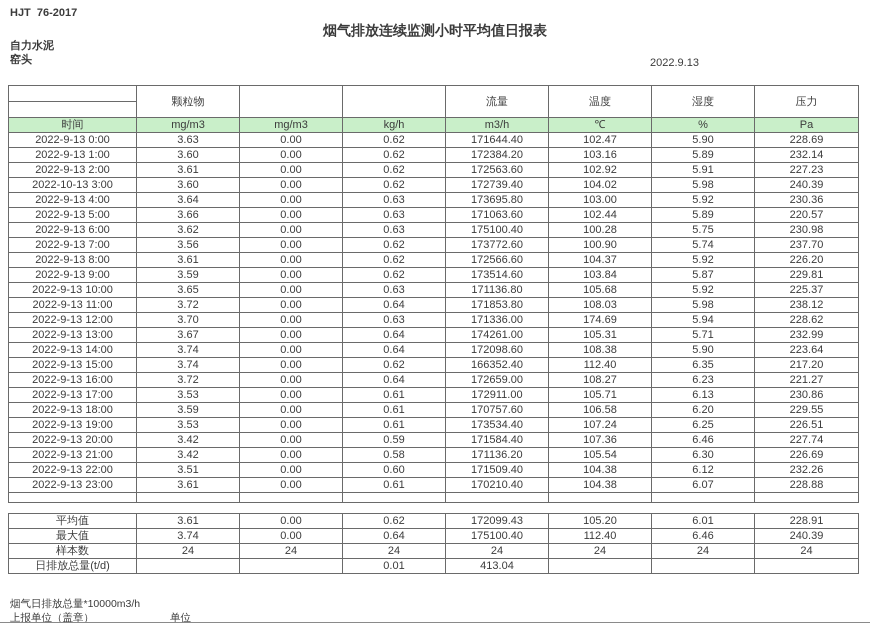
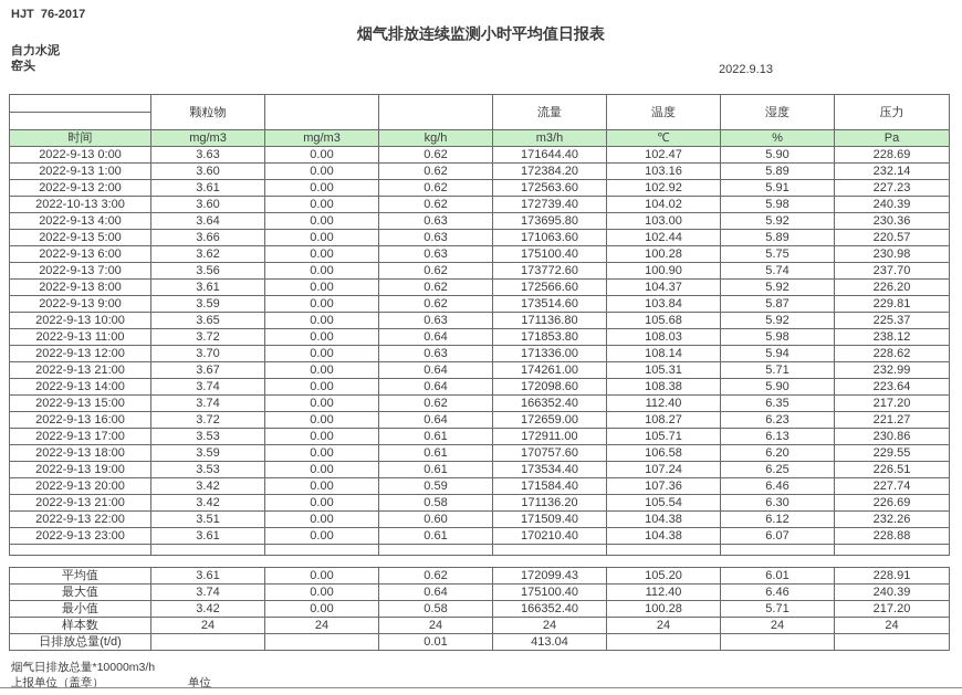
  HJT 76-2017
  烟气排放连续监测小时平均值日报表
  自力水泥
  窑头
  2022.9.13
  	颗粒物			流量	温度	湿度	压力
  时间	mg/m3	mg/m3	kg/h	m3/h	℃	%	Pa
  2022-9-13 0:00	3.63	0.00	0.62	171644.40	102.47	5.90	228.69
  2022-9-13 1:00	3.60	0.00	0.62	172384.20	103.16	5.89	232.14
  2022-9-13 2:00	3.61	0.00	0.62	172563.60	102.92	5.91	227.23
  2022-10-13 3:00	3.60	0.00	0.62	172739.40	104.02	5.98	240.39
  2022-9-13 4:00	3.64	0.00	0.63	173695.80	103.00	5.92	230.36
  2022-9-13 5:00	3.66	0.00	0.63	171063.60	102.44	5.89	220.57
  2022-9-13 6:00	3.62	0.00	0.63	175100.40	100.28	5.75	230.98
  2022-9-13 7:00	3.56	0.00	0.62	173772.60	100.90	5.74	237.70
  2022-9-13 8:00	3.61	0.00	0.62	172566.60	104.37	5.92	226.20
  2022-9-13 9:00	3.59	0.00	0.62	173514.60	103.84	5.87	229.81
  2022-9-13 10:00	3.65	0.00	0.63	171136.80	105.68	5.92	225.37
  2022-9-13 11:00	3.72	0.00	0.64	171853.80	108.03	5.98	238.12
- 2022-9-13 12:00	3.70	0.00	0.63	171336.00	174.69	5.94	228.62
+ 2022-9-13 12:00	3.70	0.00	0.63	171336.00	108.14	5.94	228.62
- 2022-9-13 13:00	3.67	0.00	0.64	174261.00	105.31	5.71	232.99
+ 2022-9-13 21:00	3.67	0.00	0.64	174261.00	105.31	5.71	232.99
  2022-9-13 14:00	3.74	0.00	0.64	172098.60	108.38	5.90	223.64
  2022-9-13 15:00	3.74	0.00	0.62	166352.40	112.40	6.35	217.20
  2022-9-13 16:00	3.72	0.00	0.64	172659.00	108.27	6.23	221.27
  2022-9-13 17:00	3.53	0.00	0.61	172911.00	105.71	6.13	230.86
  2022-9-13 18:00	3.59	0.00	0.61	170757.60	106.58	6.20	229.55
  2022-9-13 19:00	3.53	0.00	0.61	173534.40	107.24	6.25	226.51
  2022-9-13 20:00	3.42	0.00	0.59	171584.40	107.36	6.46	227.74
  2022-9-13 21:00	3.42	0.00	0.58	171136.20	105.54	6.30	226.69
  2022-9-13 22:00	3.51	0.00	0.60	171509.40	104.38	6.12	232.26
  2022-9-13 23:00	3.61	0.00	0.61	170210.40	104.38	6.07	228.88
  平均值	3.61	0.00	0.62	172099.43	105.20	6.01	228.91
  最大值	3.74	0.00	0.64	175100.40	112.40	6.46	240.39
+ 最小值	3.42	0.00	0.58	166352.40	100.28	5.71	217.20
  样本数	24	24	24	24	24	24	24
  日排放总量(t/d)			0.01	413.04
  烟气日排放总量*10000m3/h
  上报单位（盖章）
  单位
